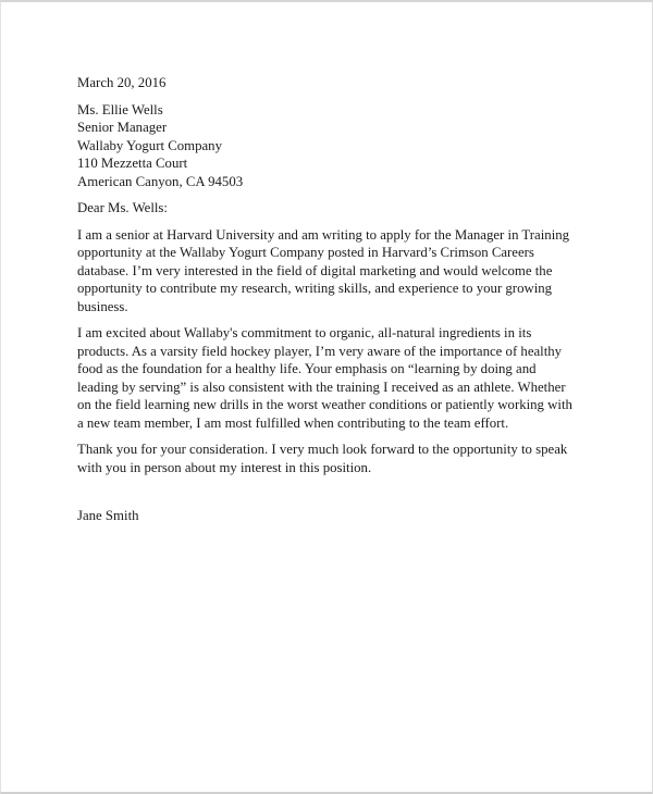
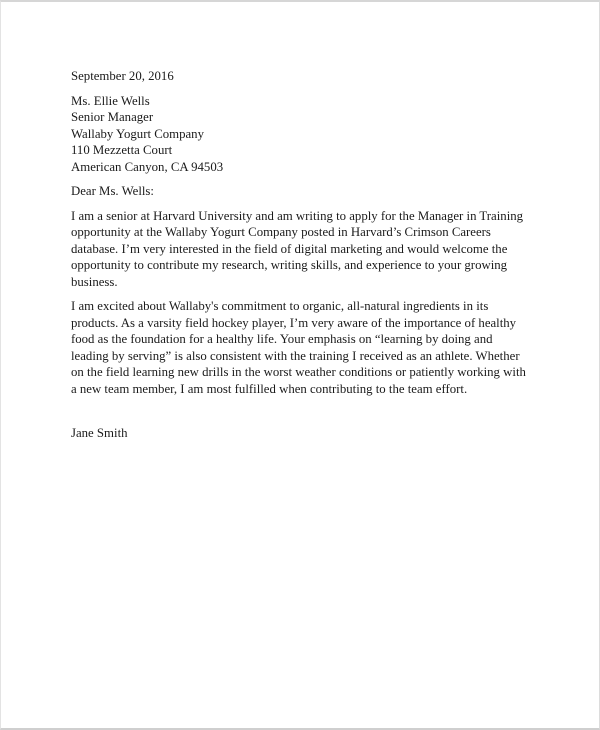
- March 20, 2016
+ September 20, 2016
  Ms. Ellie Wells
  Senior Manager
  Wallaby Yogurt Company
  110 Mezzetta Court
  American Canyon, CA 94503
  Dear Ms. Wells:
  I am a senior at Harvard University and am writing to apply for the Manager in Training
  opportunity at the Wallaby Yogurt Company posted in Harvard’s Crimson Careers
  database. I’m very interested in the field of digital marketing and would welcome the
  opportunity to contribute my research, writing skills, and experience to your growing
  business.
  I am excited about Wallaby's commitment to organic, all-natural ingredients in its
  products. As a varsity field hockey player, I’m very aware of the importance of healthy
  food as the foundation for a healthy life. Your emphasis on “learning by doing and
  leading by serving” is also consistent with the training I received as an athlete. Whether
  on the field learning new drills in the worst weather conditions or patiently working with
  a new team member, I am most fulfilled when contributing to the team effort.
- Thank you for your consideration. I very much look forward to the opportunity to speak
- with you in person about my interest in this position.
  Jane Smith
